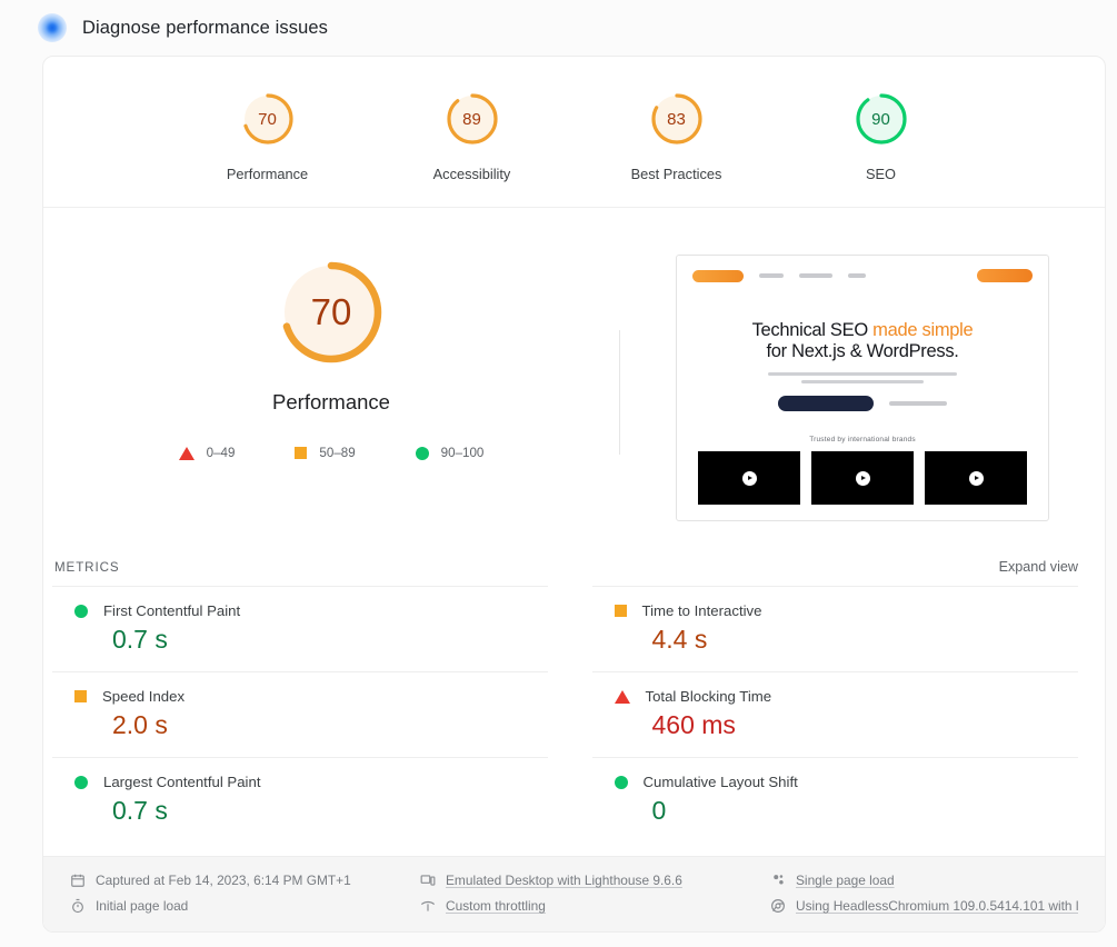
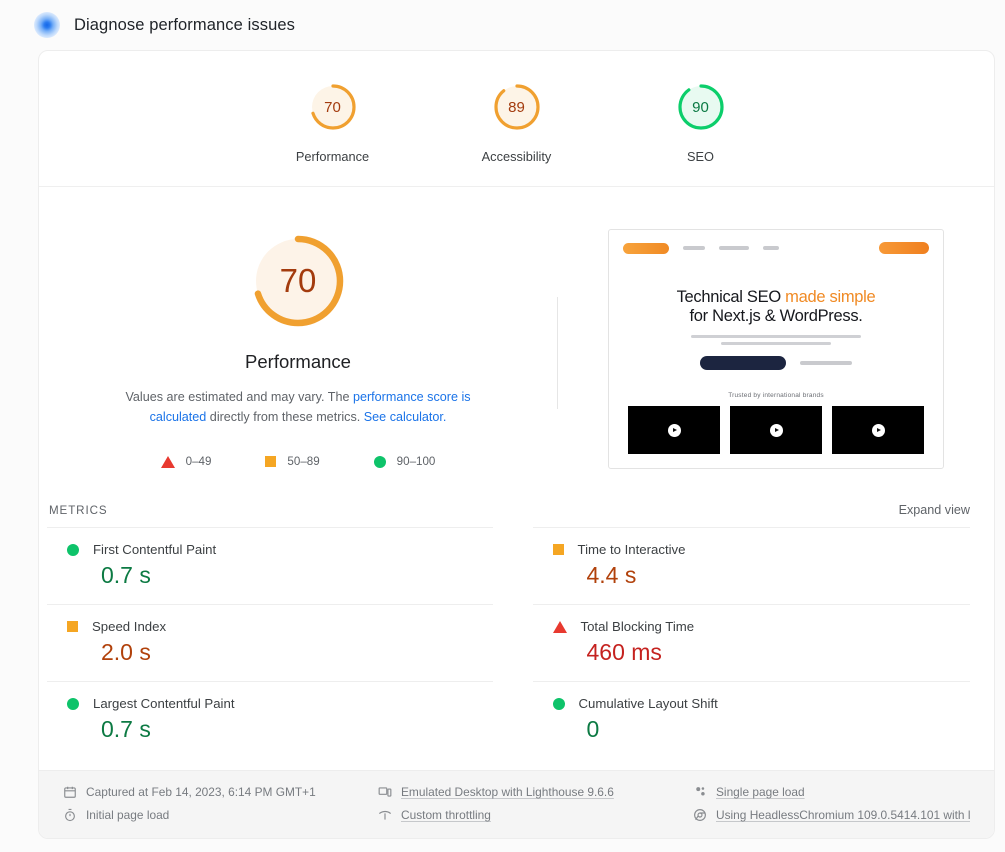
  Diagnose performance issues
  70
  Performance
  89
  Accessibility
- 83
- Best Practices
  90
  SEO
  70
  Performance
+ Values are estimated and may vary. The performance score is calculated directly from these metrics. See calculator.
  0–49
  50–89
  90–100
  Technical SEO made simple
  for Next.js & WordPress.
  METRICS
  Expand view
  First Contentful Paint
  0.7 s
  Time to Interactive
  4.4 s
  Speed Index
  2.0 s
  Total Blocking Time
  460 ms
  Largest Contentful Paint
  0.7 s
  Cumulative Layout Shift
  0
  Captured at Feb 14, 2023, 6:14 PM GMT+1
  Emulated Desktop with Lighthouse 9.6.6
  Single page load
  Initial page load
  Custom throttling
  Using HeadlessChromium 109.0.5414.101 with l
